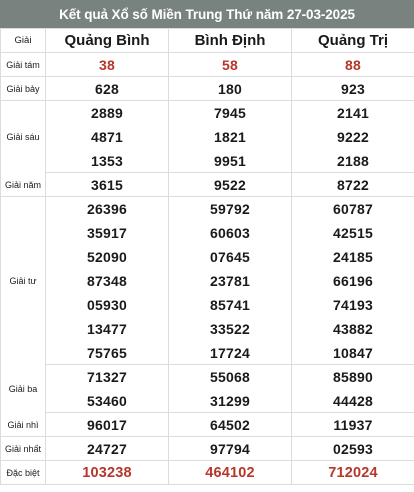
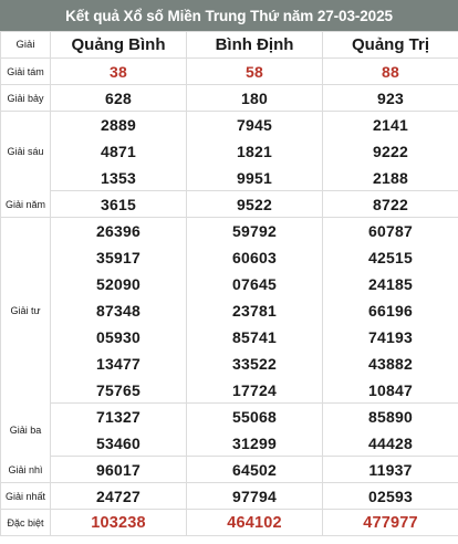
  Kết quả Xổ số Miền Trung Thứ năm 27-03-2025
  Giải	Quảng Bình	Bình Định	Quảng Trị
  Giải tám	38	58	88
  Giải bảy	628	180	923
  Giải sáu	2889	7945	2141
  4871	1821	9222
  1353	9951	2188
  Giải năm	3615	9522	8722
  Giải tư	26396	59792	60787
  35917	60603	42515
  52090	07645	24185
  87348	23781	66196
  05930	85741	74193
  13477	33522	43882
  75765	17724	10847
  Giải ba	71327	55068	85890
  53460	31299	44428
  Giải nhì	96017	64502	11937
  Giải nhất	24727	97794	02593
- Đặc biệt	103238	464102	712024
+ Đặc biệt	103238	464102	477977
